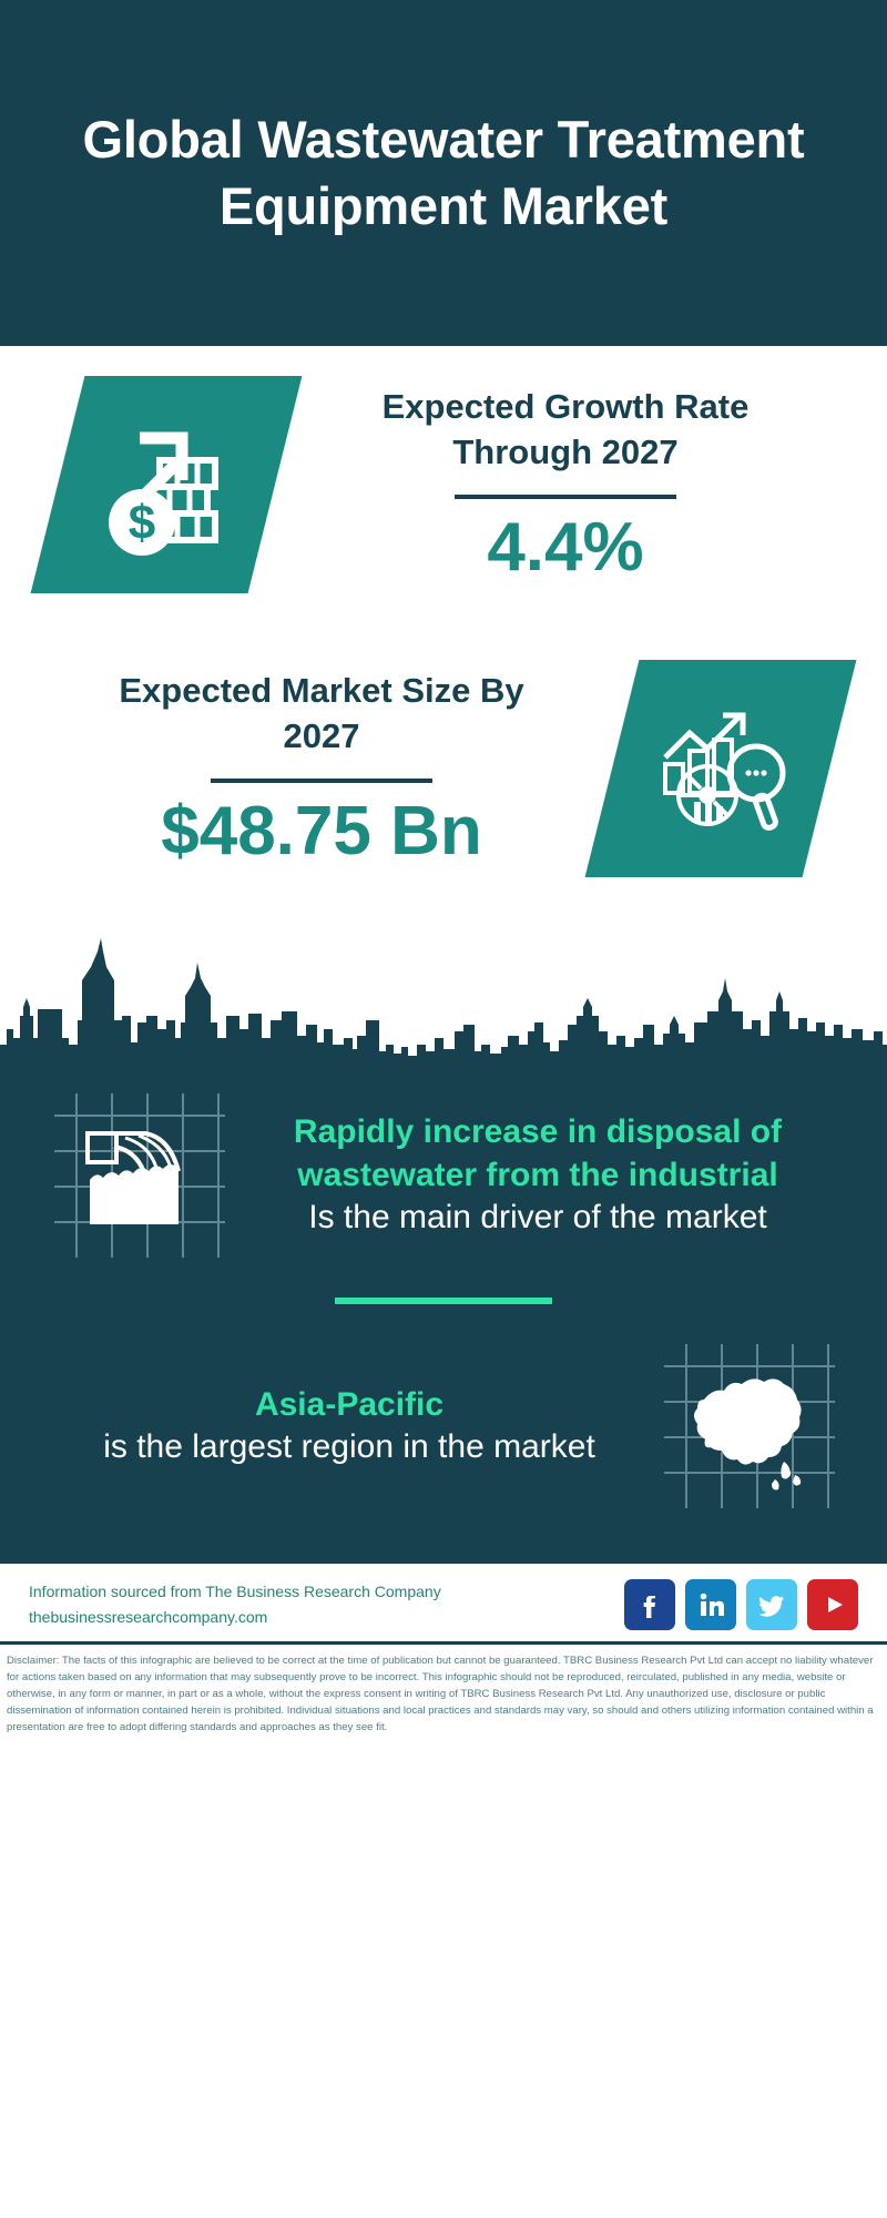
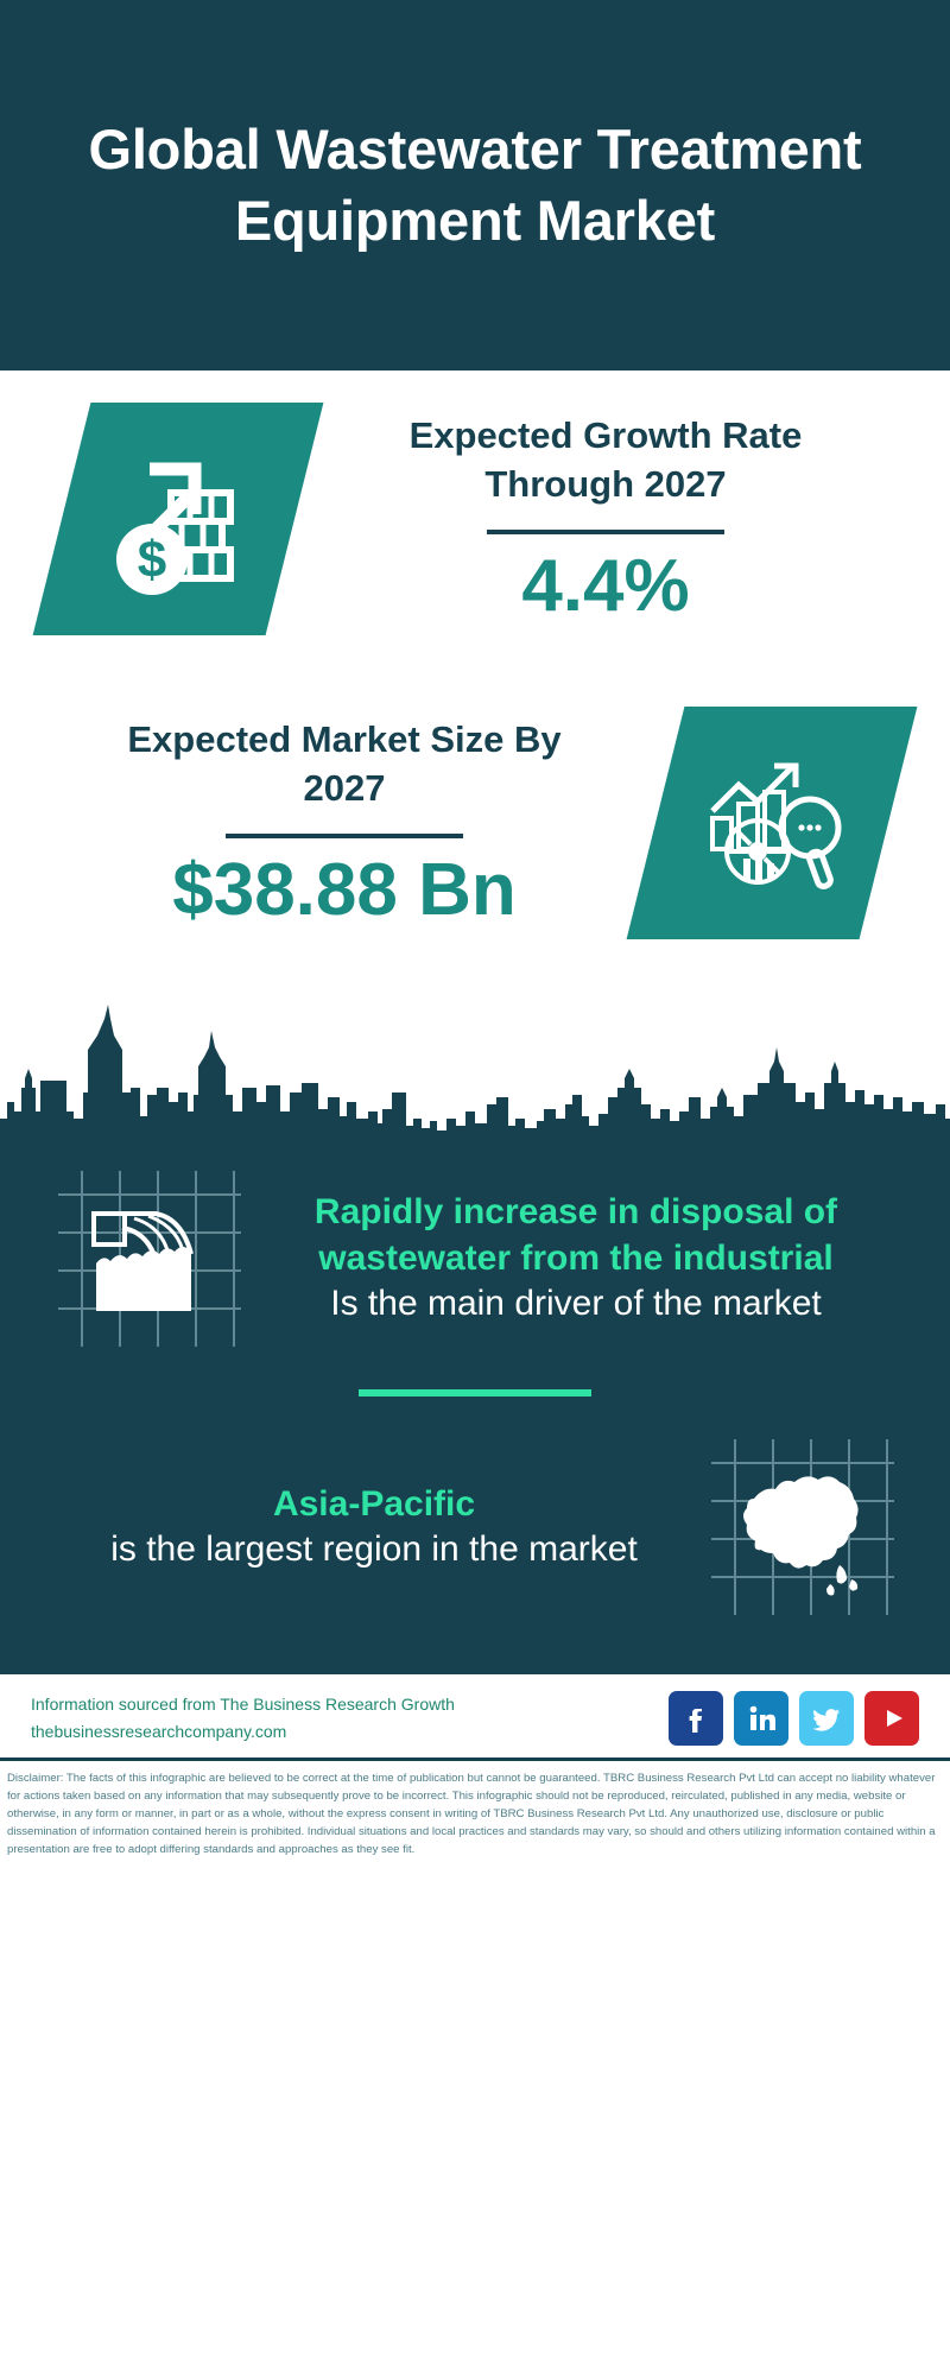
  Global Wastewater Treatment Equipment Market
  Expected Growth Rate Through 2027
  4.4%
  Expected Market Size By 2027
- $48.75 Bn
+ $38.88 Bn
  Rapidly increase in disposal of wastewater from the industrial
  Is the main driver of the market
  Asia-Pacific
  is the largest region in the market
- Information sourced from The Business Research Company
+ Information sourced from The Business Research Growth
  thebusinessresearchcompany.com
  Disclaimer: The facts of this infographic are believed to be correct at the time of publication but cannot be guaranteed. TBRC Business Research Pvt Ltd can accept no liability whatever for actions taken based on any information that may subsequently prove to be incorrect. This infographic should not be reproduced, reirculated, published in any media, website or otherwise, in any form or manner, in part or as a whole, without the express consent in writing of TBRC Business Research Pvt Ltd. Any unauthorized use, disclosure or public dissemination of information contained herein is prohibited. Individual situations and local practices and standards may vary, so should and others utilizing information contained within a presentation are free to adopt differing standards and approaches as they see fit.
